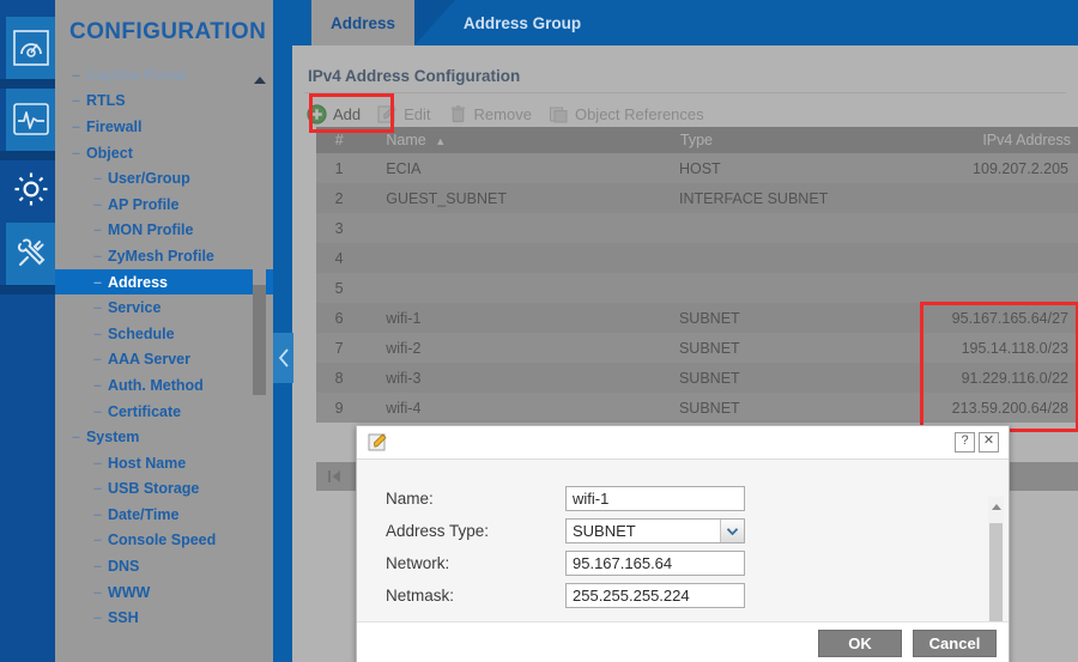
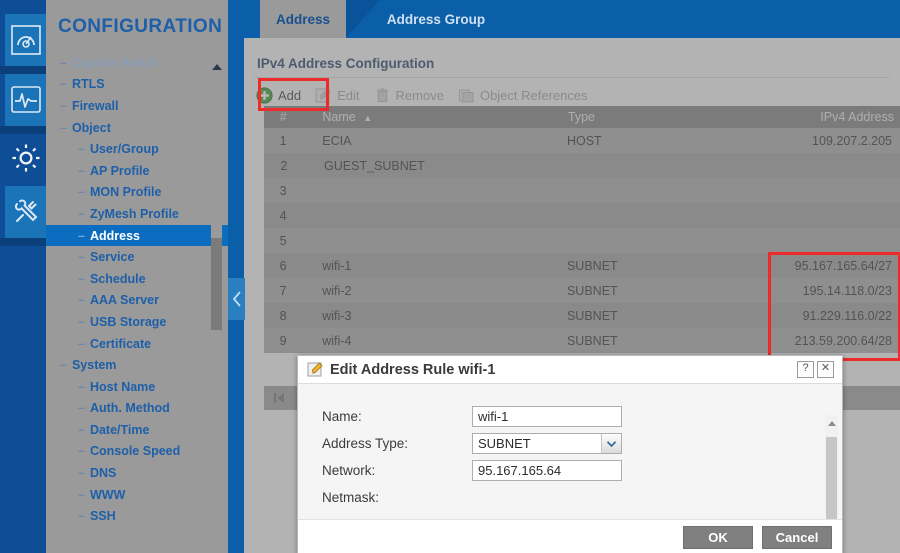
  CONFIGURATION
  –
  Captive Portal
  –
  RTLS
  –
  Firewall
  –
  Object
  –
  User/Group
  –
  AP Profile
  –
  MON Profile
  –
  ZyMesh Profile
  –
  Address
  –
  Service
  –
  Schedule
  –
  AAA Server
  –
- Auth. Method
+ USB Storage
  –
  Certificate
  –
  System
  –
  Host Name
  –
- USB Storage
+ Auth. Method
  –
  Date/Time
  –
  Console Speed
  –
  DNS
  –
  WWW
  –
  SSH
  Address
  Address Group
  IPv4 Address Configuration
  Add
  Edit
  Remove
  Object References
  #
  Name ▲
  Type
  IPv4 Address
  1
  ECIA
  HOST
  109.207.2.205
  2
  GUEST_SUBNET
- INTERFACE SUBNET
  3
  4
  5
  6
  wifi-1
  SUBNET
  95.167.165.64/27
  7
  wifi-2
  SUBNET
  195.14.118.0/23
  8
  wifi-3
  SUBNET
  91.229.116.0/22
  9
  wifi-4
  SUBNET
  213.59.200.64/28
+ Edit Address Rule wifi-1
  ?
  ✕
  Name:
  wifi-1
  Address Type:
  SUBNET
  Network:
  95.167.165.64
  Netmask:
- 255.255.255.224
  OK
  Cancel
